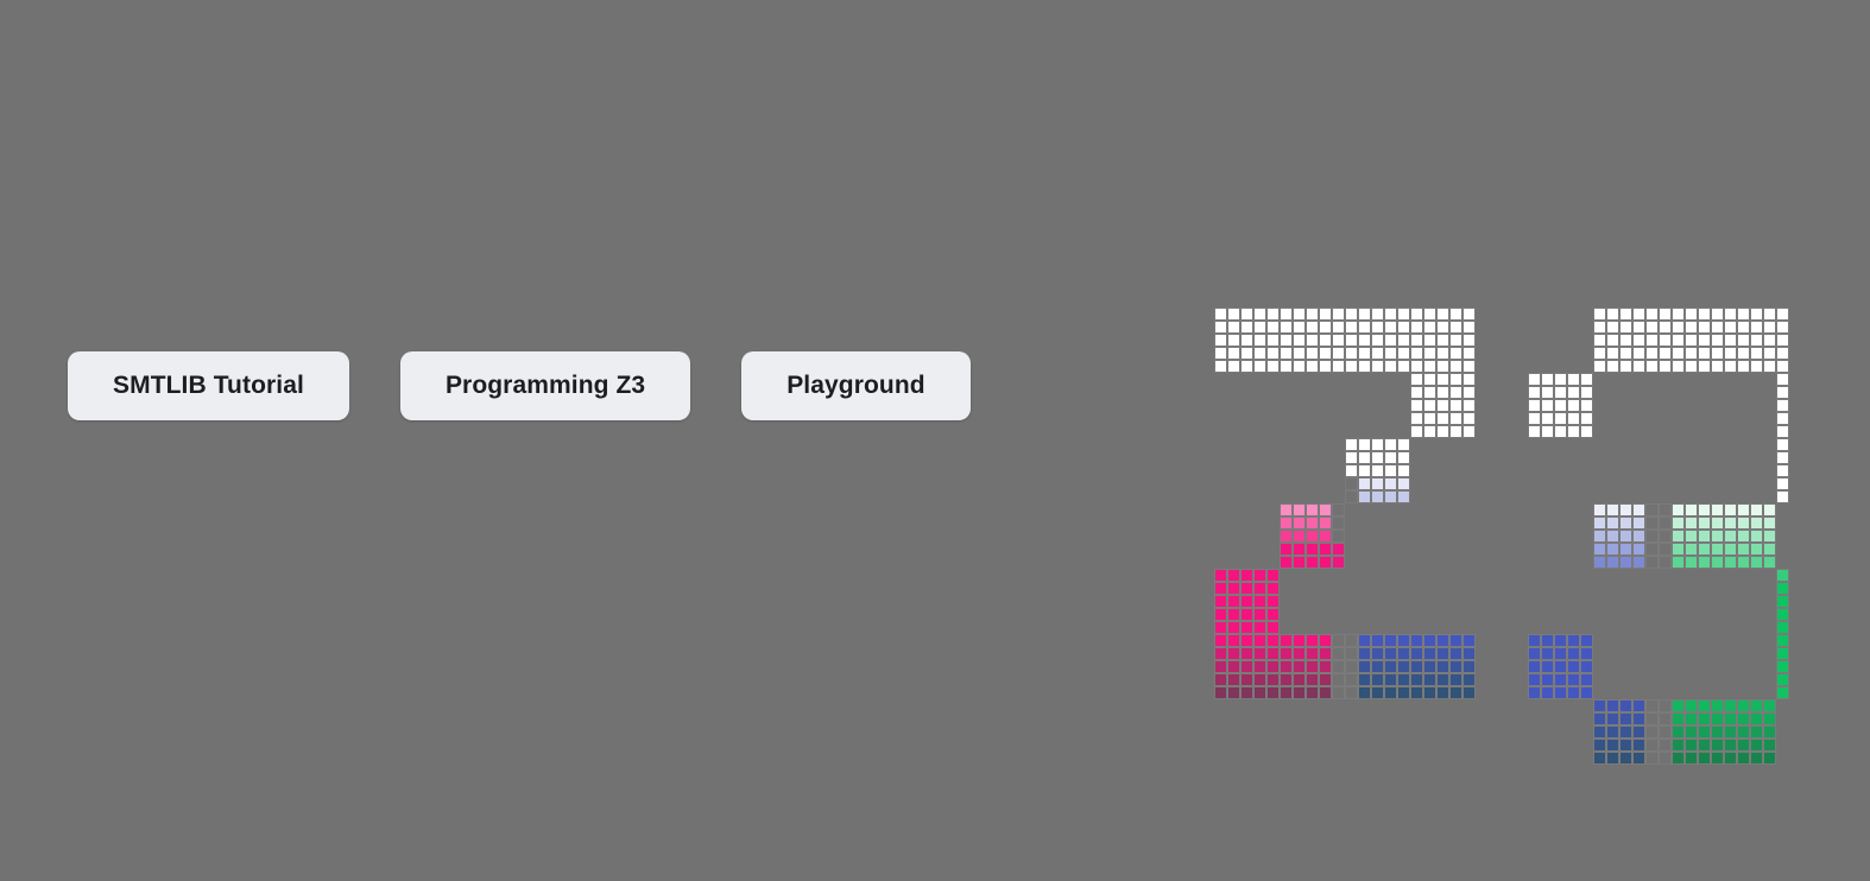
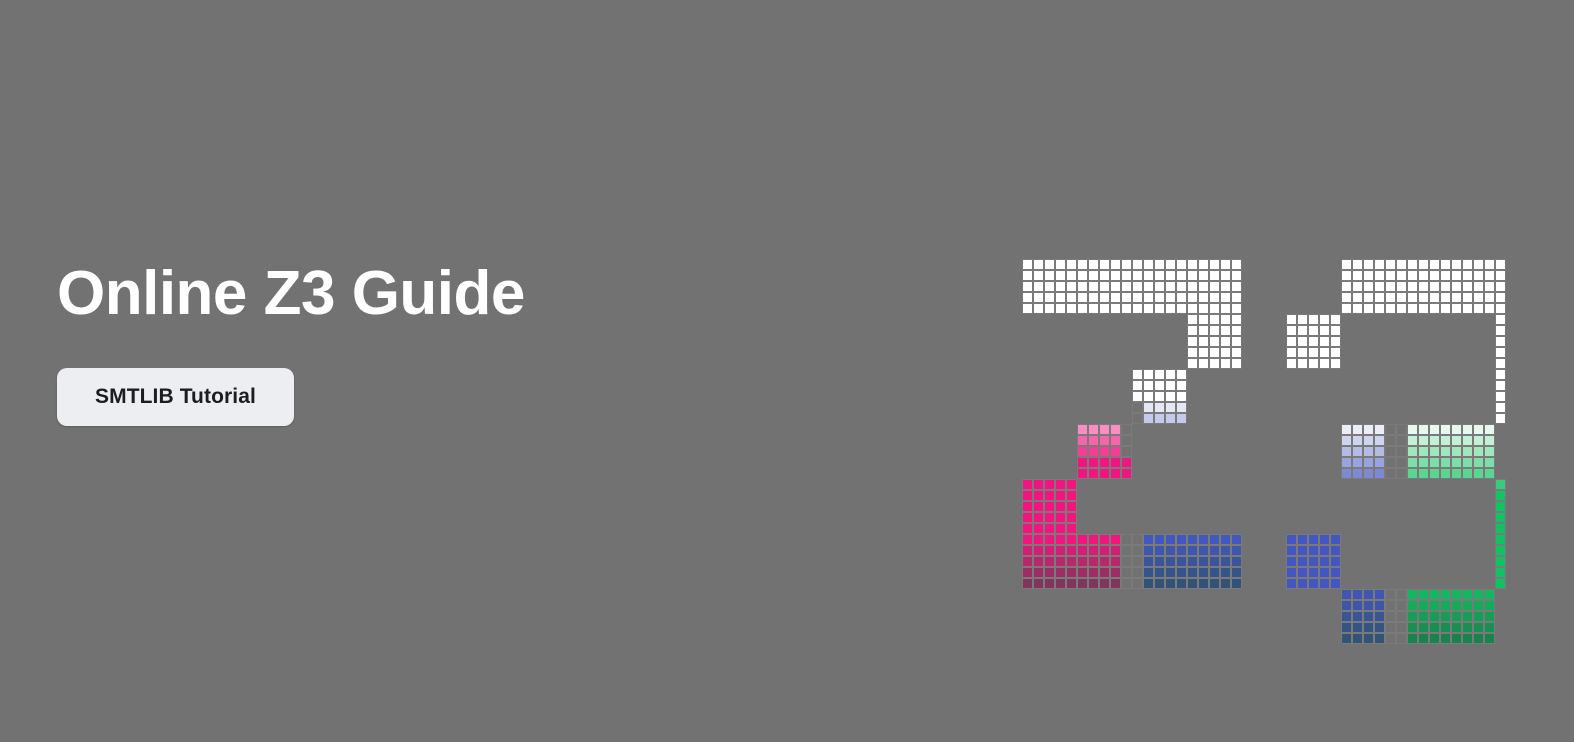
+ Online Z3 Guide
  SMTLIB Tutorial
- Programming Z3
- Playground
